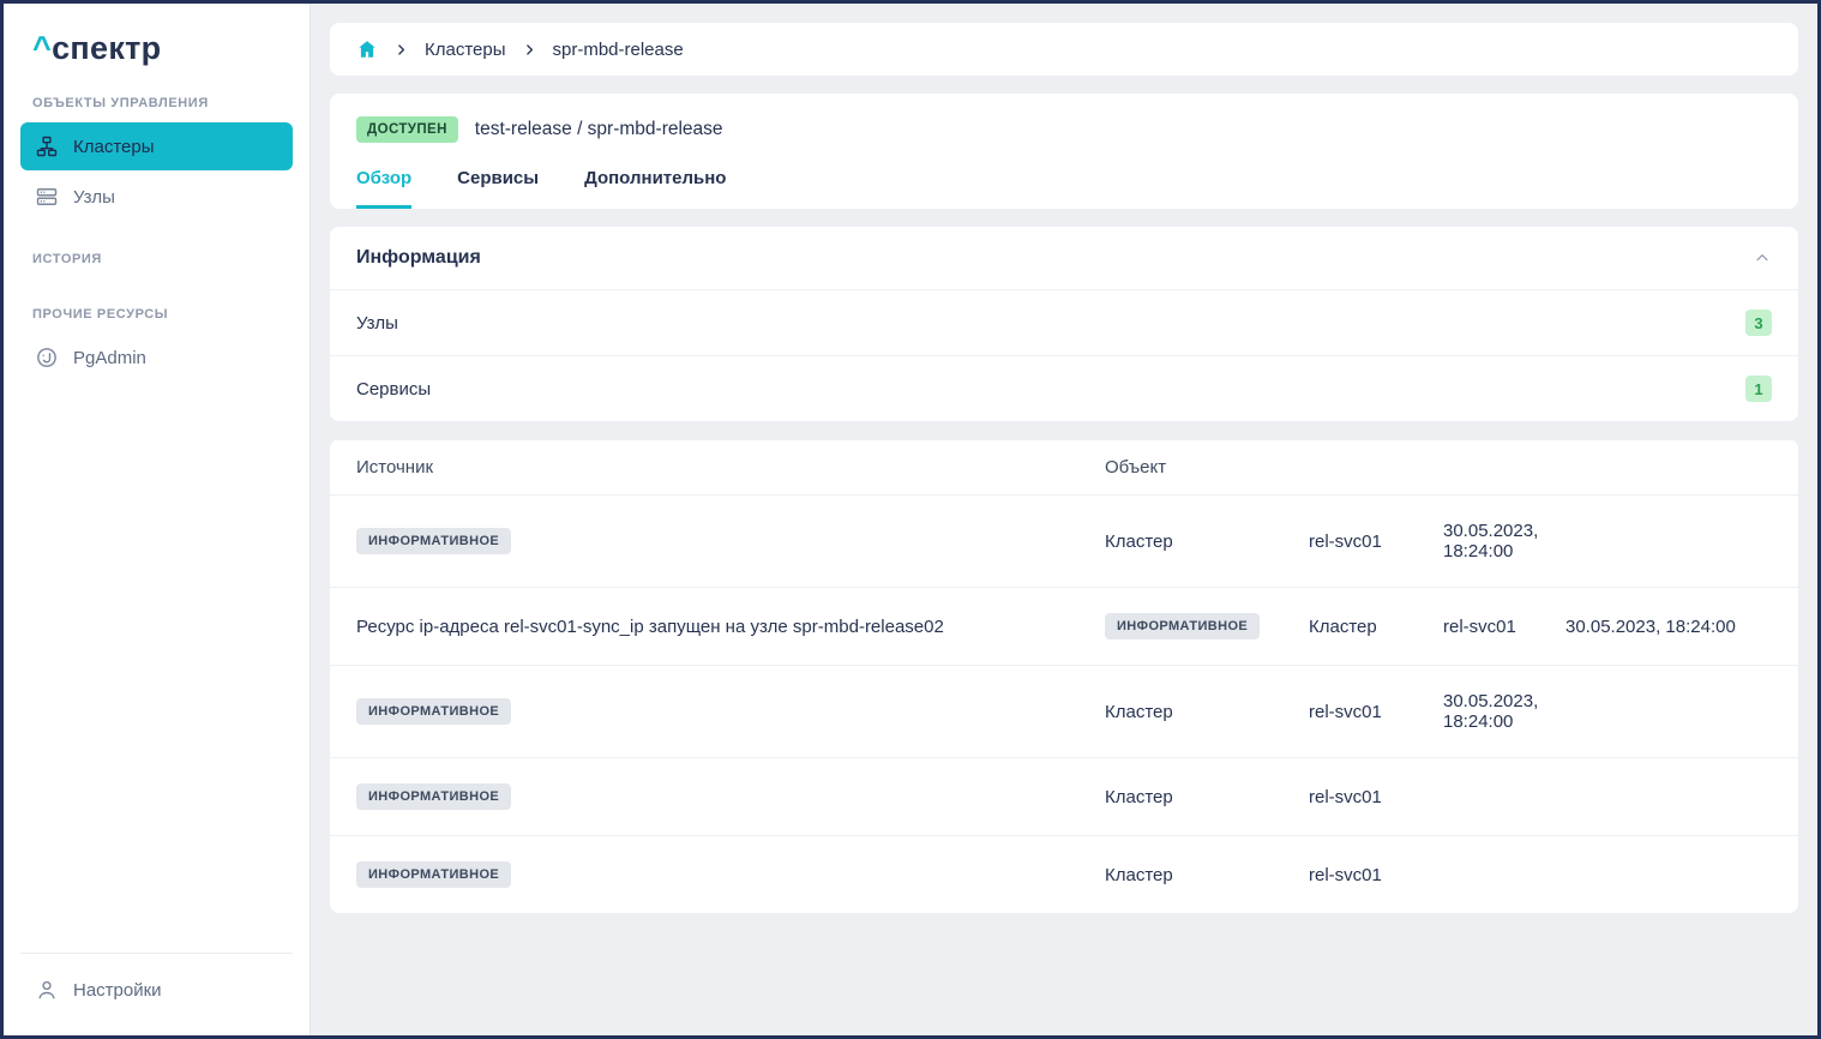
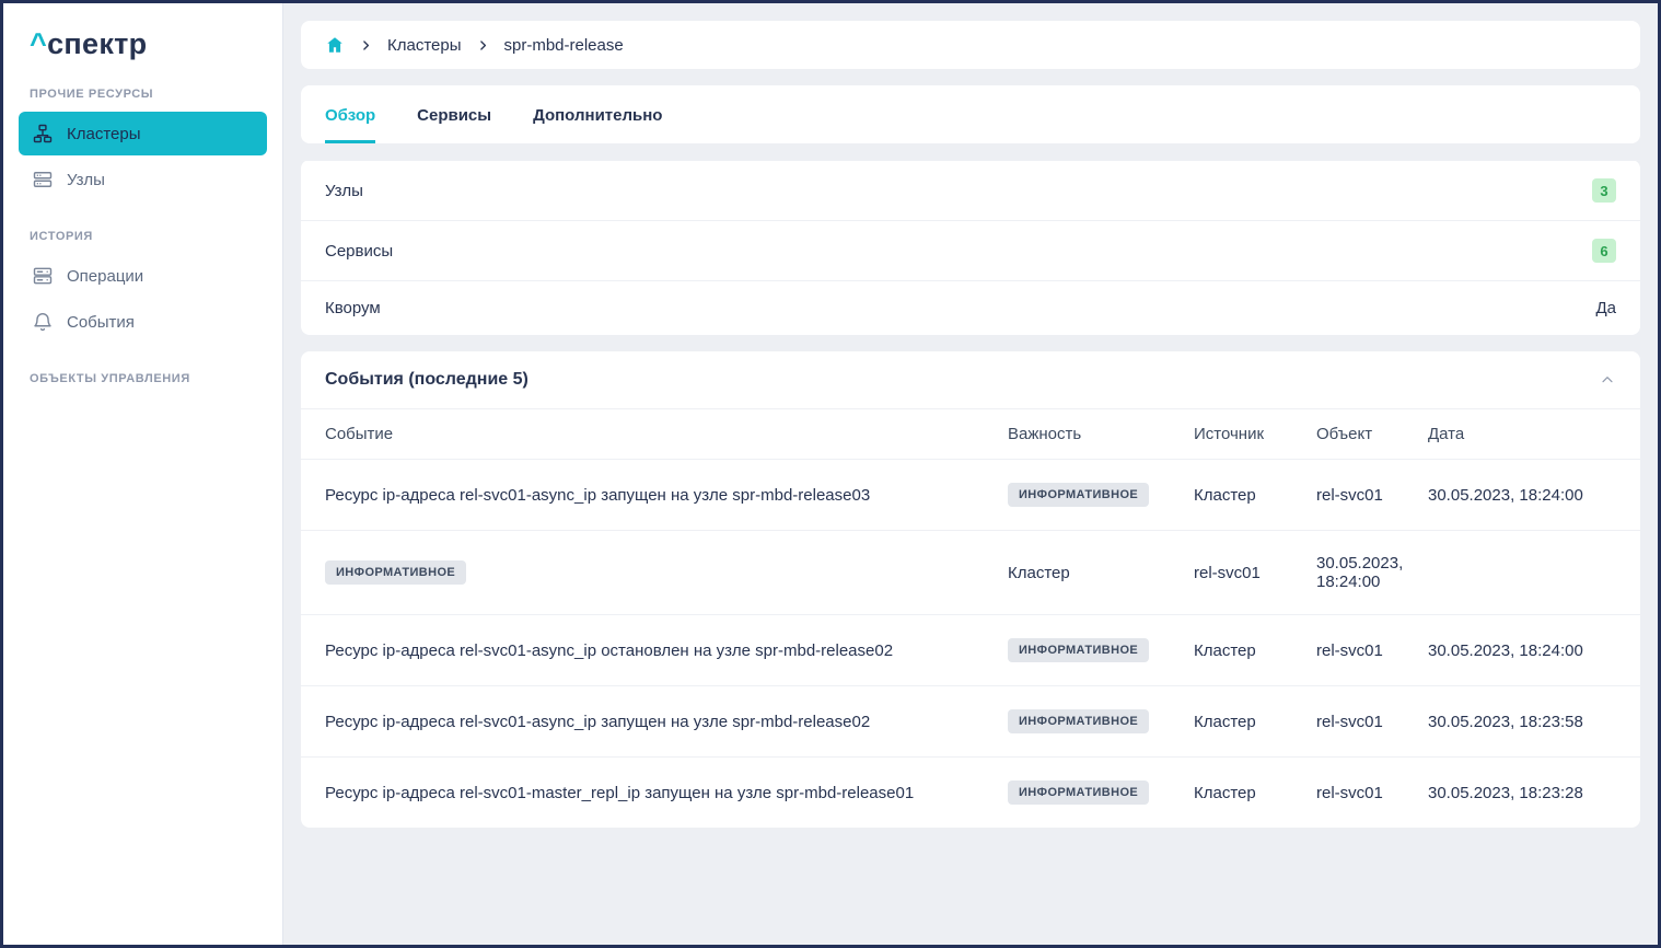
  ^спектр
- ОБЪЕКТЫ УПРАВЛЕНИЯ
+ ПРОЧИЕ РЕСУРСЫ
  Кластеры
  Узлы
  ИСТОРИЯ
+ Операции
+ События
- ПРОЧИЕ РЕСУРСЫ
+ ОБЪЕКТЫ УПРАВЛЕНИЯ
- PgAdmin
- Настройки
  Кластеры
  spr-mbd-release
- ДОСТУПЕН
- test-release / spr-mbd-release
  Обзор
  Сервисы
  Дополнительно
- Информация
  Узлы
  3
  Сервисы
- 1
+ 6
+ Кворум
+ Да
+ События (последние 5)
+ Событие
+ Важность
  Источник
  Объект
+ Дата
+ Ресурс ip-адреса rel-svc01-async_ip запущен на узле spr-mbd-release03
  ИНФОРМАТИВНОЕ
  Кластер
  rel-svc01
  30.05.2023, 18:24:00
- Ресурс ip-адреса rel-svc01-sync_ip запущен на узле spr-mbd-release02
  ИНФОРМАТИВНОЕ
  Кластер
  rel-svc01
  30.05.2023, 18:24:00
+ Ресурс ip-адреса rel-svc01-async_ip остановлен на узле spr-mbd-release02
  ИНФОРМАТИВНОЕ
  Кластер
  rel-svc01
  30.05.2023, 18:24:00
+ Ресурс ip-адреса rel-svc01-async_ip запущен на узле spr-mbd-release02
  ИНФОРМАТИВНОЕ
  Кластер
  rel-svc01
+ 30.05.2023, 18:23:58
+ Ресурс ip-адреса rel-svc01-master_repl_ip запущен на узле spr-mbd-release01
  ИНФОРМАТИВНОЕ
  Кластер
  rel-svc01
+ 30.05.2023, 18:23:28
